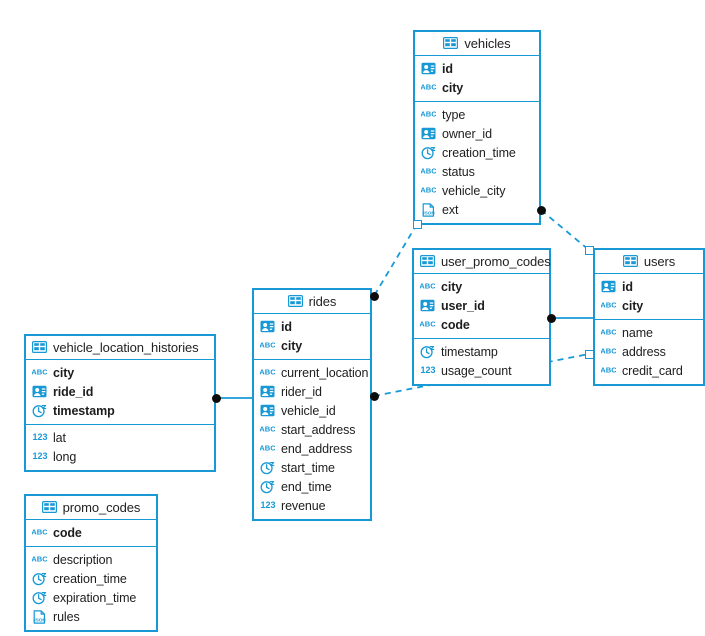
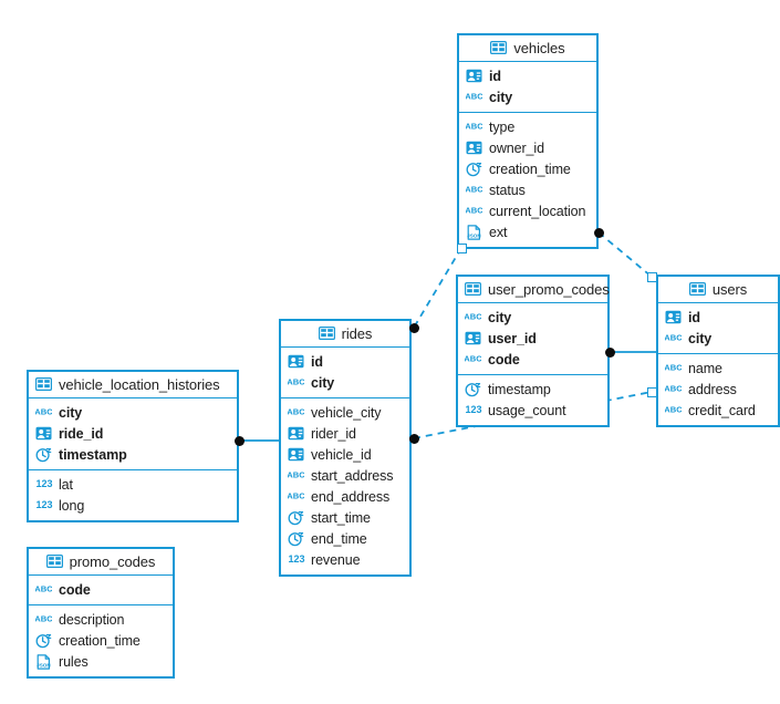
  vehicles
  id
  ABC
  city
  ABC
  type
  owner_id
  creation_time
  ABC
  status
  ABC
- vehicle_city
+ current_location
  ext
  user_promo_codes
  ABC
  city
  user_id
  ABC
  code
  timestamp
  123
  usage_count
  users
  id
  ABC
  city
  ABC
  name
  ABC
  address
  ABC
  credit_card
  rides
  id
  ABC
  city
  ABC
- current_location
+ vehicle_city
  rider_id
  vehicle_id
  ABC
  start_address
  ABC
  end_address
  start_time
  end_time
  123
  revenue
  vehicle_location_histories
  ABC
  city
  ride_id
  timestamp
  123
  lat
  123
  long
  promo_codes
  ABC
  code
  ABC
  description
  creation_time
- expiration_time
  rules
